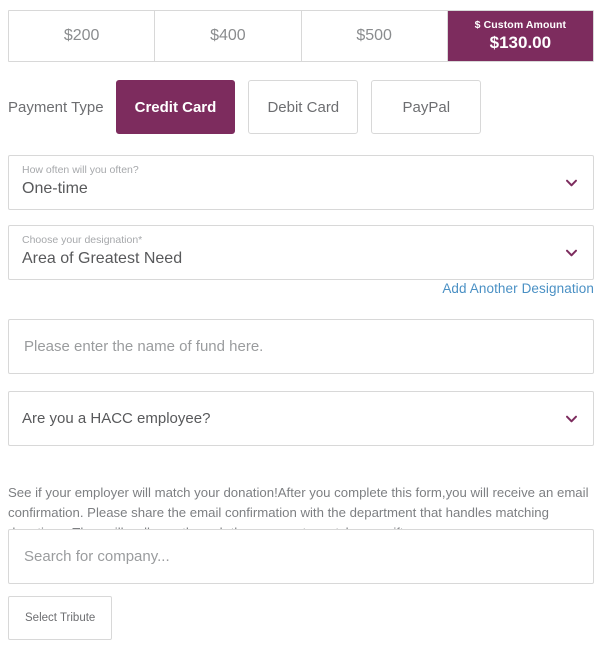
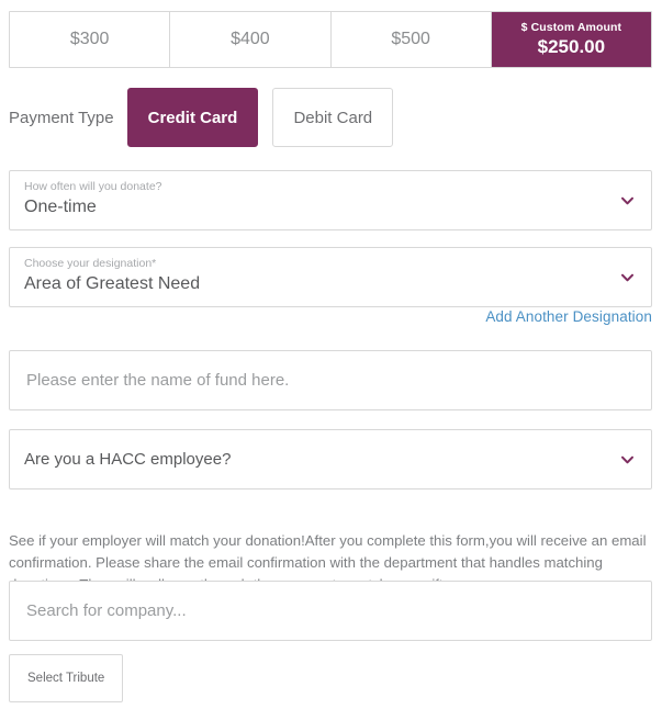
- $200
+ $300
  $400
  $500
  $ Custom Amount
- $130.00
+ $250.00
  Payment Type
  Credit Card
  Debit Card
- PayPal
- How often will you often?
+ How often will you donate?
  One-time
  Choose your designation*
  Area of Greatest Need
  Add Another Designation
  Please enter the name of fund here.
  Are you a HACC employee?
  See if your employer will match your donation!After you complete this form,you will receive an email confirmation. Please share the email confirmation with the department that handles matching
  Search for company...
  Select Tribute
